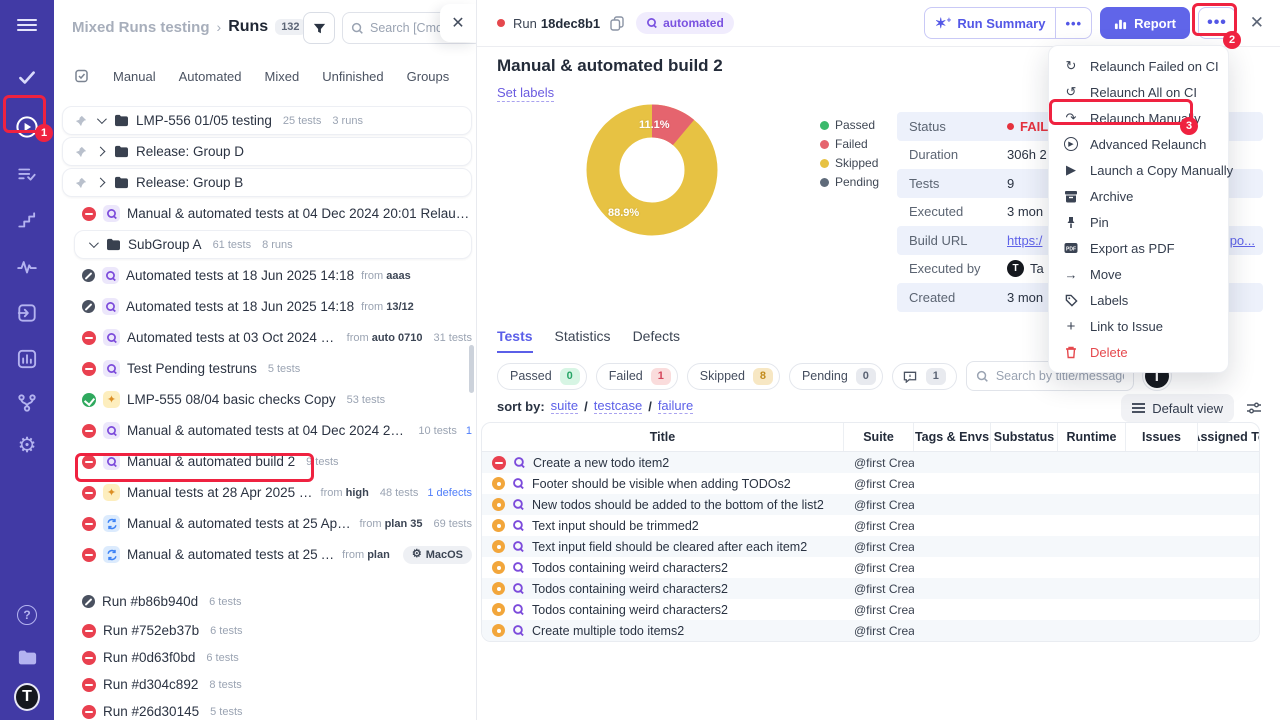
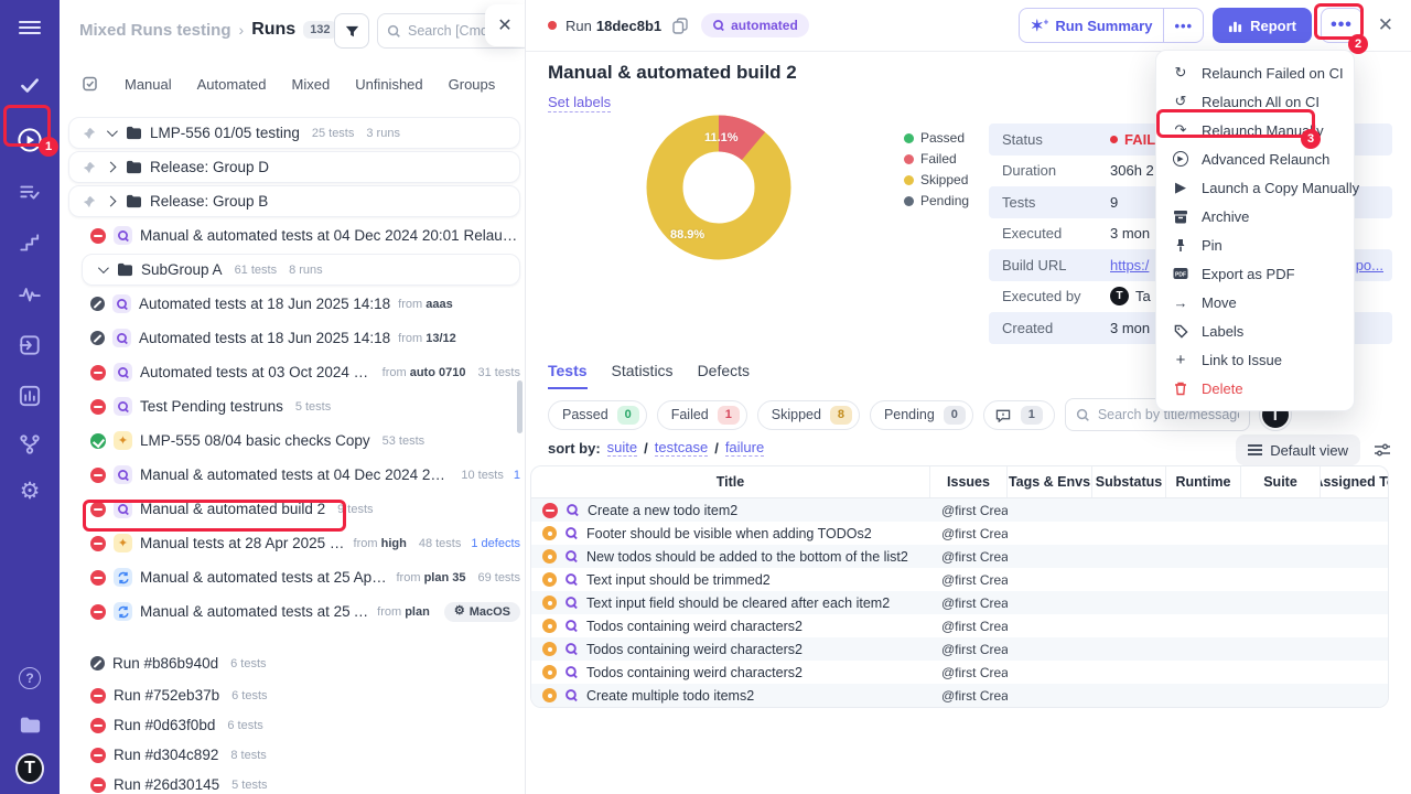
  ⚙
  ?
  T
  Mixed Runs testing
  ›
  Runs
  132
  ✕
  Manual
  Automated
  Mixed
  Unfinished
  Groups
  LMP-556 01/05 testing
  25 tests
  3 runs
  Release: Group D
  Release: Group B
  Manual & automated tests at 04 Dec 2024 20:01 Relaunc
  SubGroup A
  61 tests
  8 runs
  Automated tests at 18 Jun 2025 14:18
  from aaas
  Automated tests at 18 Jun 2025 14:18
  from 13/12
  Automated tests at 03 Oct 2024 20:
  from auto 0710
  31 tests
  Test Pending testruns
  5 tests
  ✦
  LMP-555 08/04 basic checks Copy
  53 tests
  Manual & automated tests at 04 Dec 2024 20:0
  10 tests
  1
  Manual & automated build 2
  9 tests
  ✦
  Manual tests at 28 Apr 2025 16
  from high
  48 tests
  1 defects
  Manual & automated tests at 25 Apr 2
  from plan 35
  69 tests
  Manual & automated tests at 25 Ap
  from plan
  ⚙
  MacOS
  Run #b86b940d
  6 tests
  Run #752eb37b
  6 tests
  Run #0d63f0bd
  6 tests
  Run #d304c892
  8 tests
  Run #26d30145
  5 tests
  Run
  18dec8b1
  automated
  ✶+
  Run Summary
  •••
  Report
  •••
  ✕
  Manual & automated build 2
  Set labels
  11.1%
  88.9%
  Passed
  Failed
  Skipped
  Pending
  Status
  FAIL
  Duration
  306h 2
  Tests
  9
  Executed
  3 mon
  Build URL
  https:/
  po...
  Executed by
  T
  Ta
  Created
  3 mon
  Tests
  Statistics
  Defects
  Passed
  0
  Failed
  1
  Skipped
  8
  Pending
  0
  1
  Search by title/messag
  T
  sort by:
  suite
  /
  testcase
  /
  failure
  Default view
  Title
- Suite
+ Issues
  Tags & Envs
  Substatus
  Runtime
- Issues
+ Suite
  ssigned T
  Create a new todo item2
  Footer should be visible when adding TODOs2
  New todos should be added to the bottom of the list2
  Text input should be trimmed2
  Text input field should be cleared after each item2
  Todos containing weird characters2
  Todos containing weird characters2
  Todos containing weird characters2
  Create multiple todo items2
  ↻
  Relaunch Failed on CI
  ↺
  Relaunch All on CI
  ↷
  Relaunch Manuy
  Advanced Relaunch
  ▶
  Launch a Copy Manually
  Archive
  Pin
  Export as PDF
  →
  Move
  Labels
  +
  Link to Issue
  Delete
  1
  2
  3
